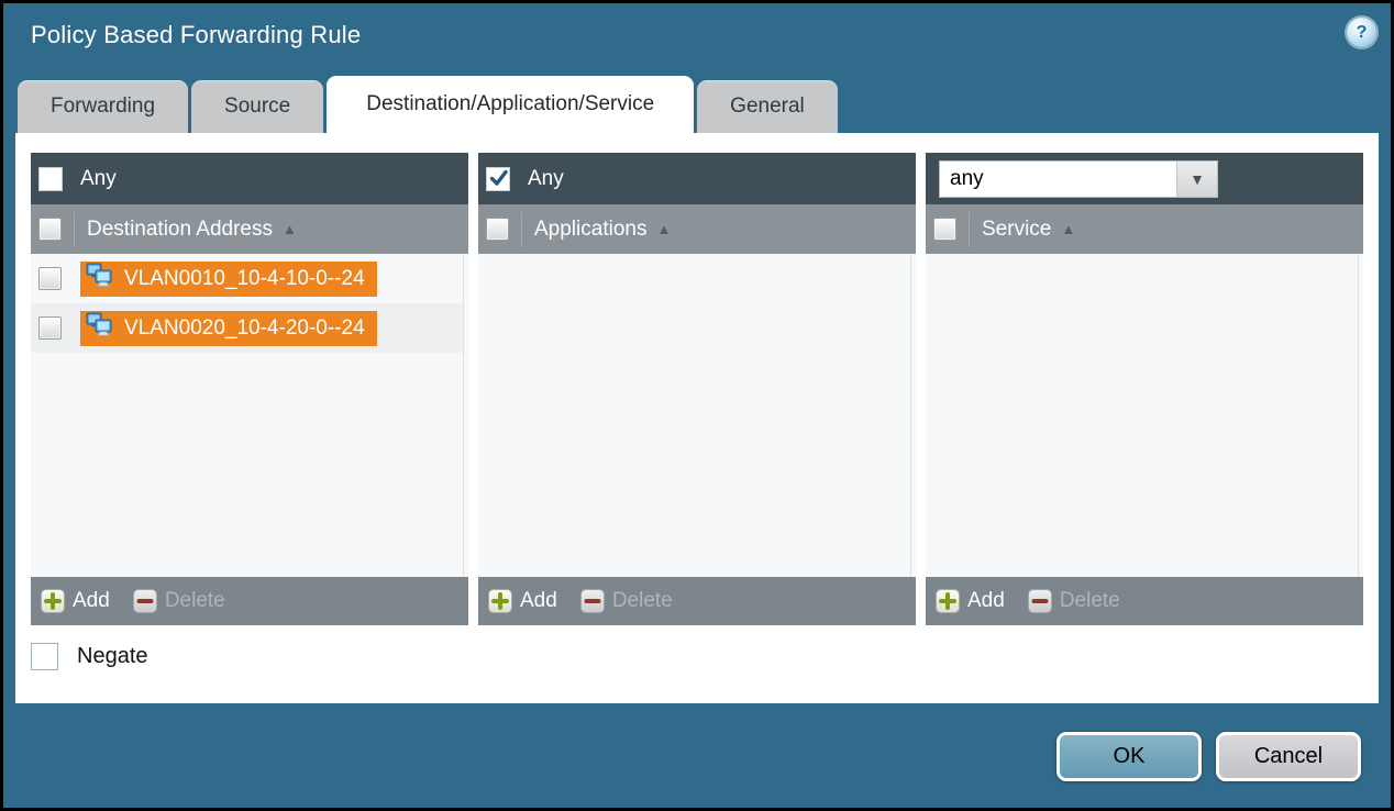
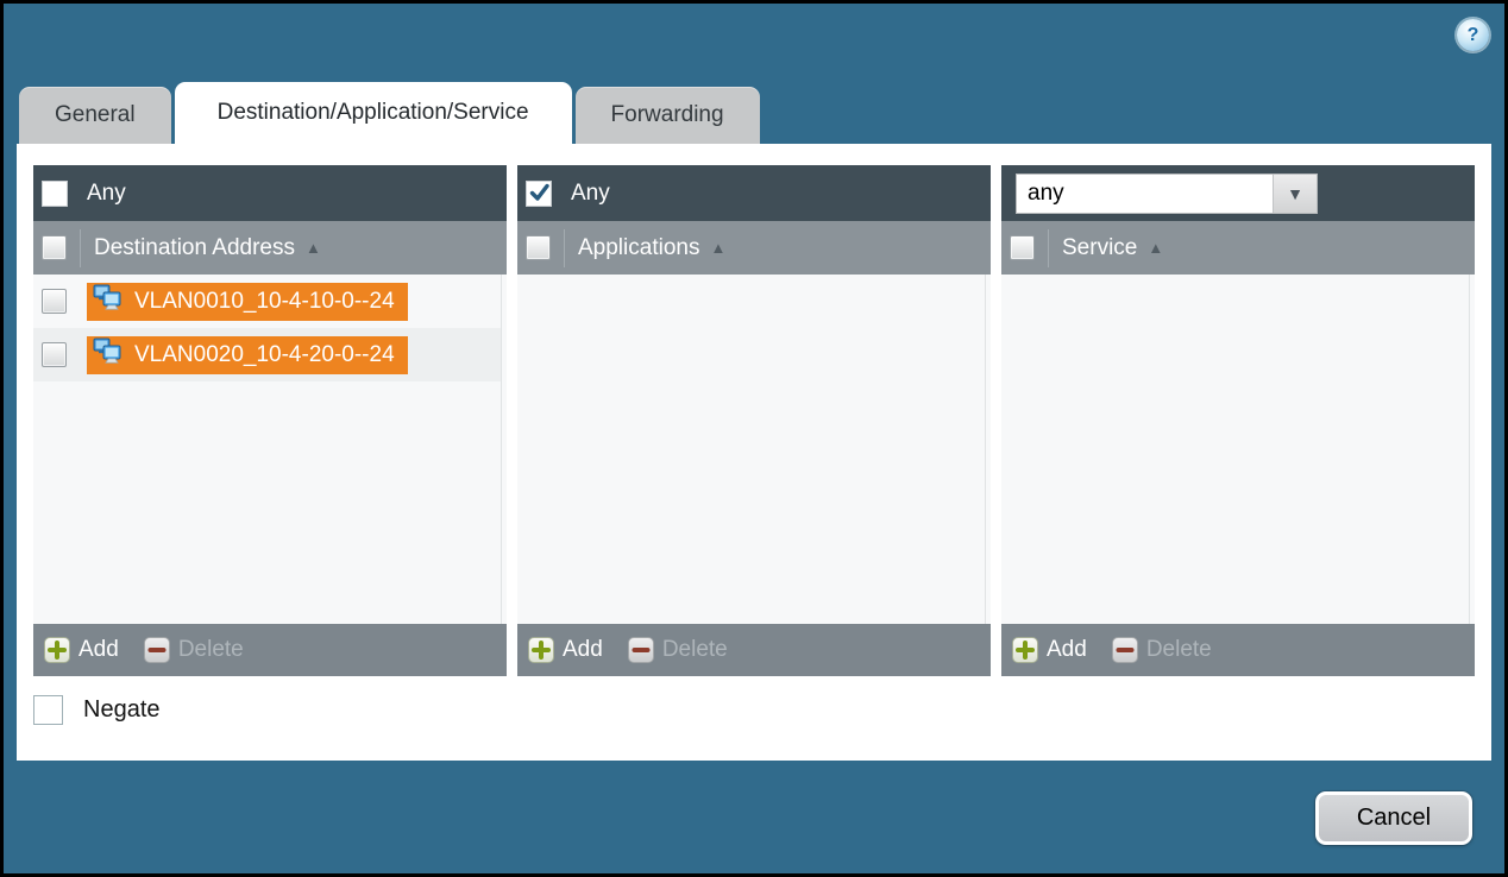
- Policy Based Forwarding Rule
  ?
- Forwarding
+ General
- Source
  Destination/Application/Service
- General
+ Forwarding
  Any
  Destination Address
  ▲
  VLAN0010_10-4-10-0--24
  VLAN0020_10-4-20-0--24
  Add
  Delete
  Any
  Applications
  ▲
  Add
  Delete
  any
  ▼
  Service
  ▲
  Add
  Delete
  Negate
- OK
  Cancel
